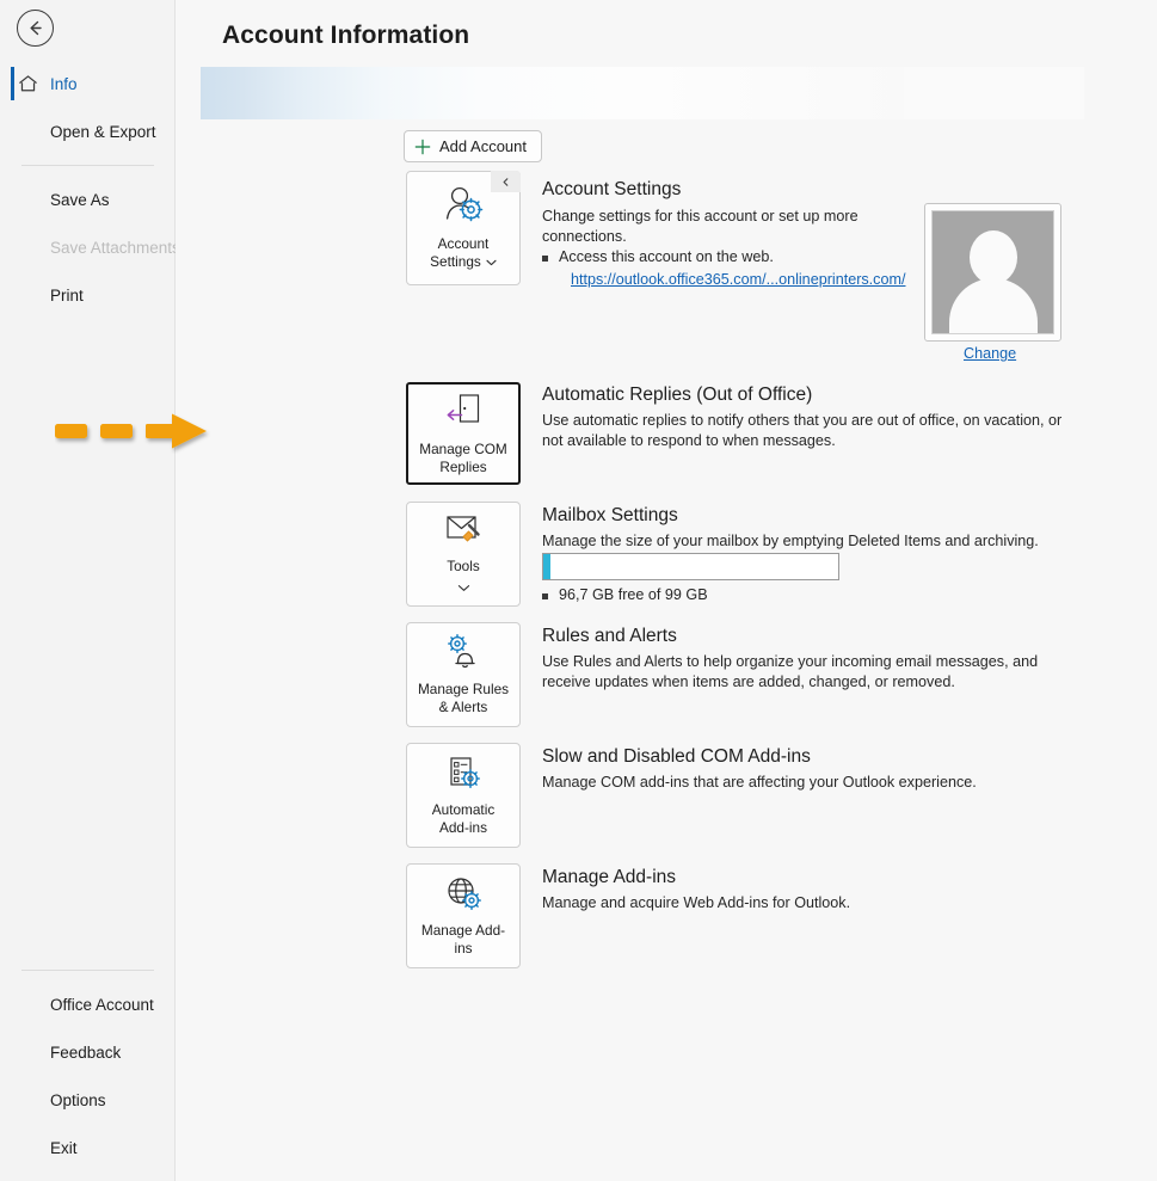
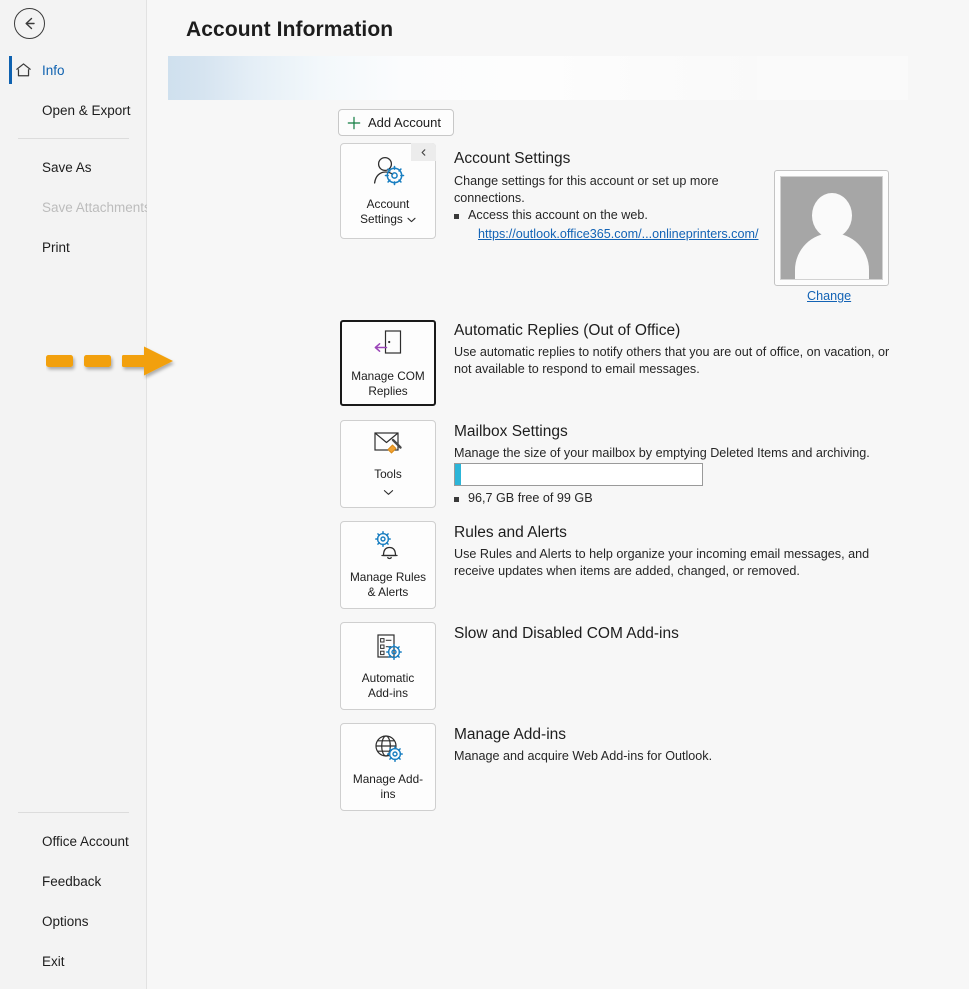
  Info
  Open & Export
  Save As
  Save Attachment
  Print
  Office Account
  Feedback
  Options
  Exit
  Account Information
  Add Account
  Account
  Settings
  Account Settings
  Change settings for this account or set up more connections.
  Access this account on the web.
  https://outlook.office365.com/...onlineprinters.com/
  Change
  Manage COM
  Replies
  Automatic Replies (Out of Office)
- Use automatic replies to notify others that you are out of office, on vacation, or not available to respond to when messages.
+ Use automatic replies to notify others that you are out of office, on vacation, or not available to respond to email messages.
  Tools
  Mailbox Settings
  Manage the size of your mailbox by emptying Deleted Items and archiving.
  96,7 GB free of 99 GB
  Manage Rules
  & Alerts
  Rules and Alerts
  Use Rules and Alerts to help organize your incoming email messages, and receive updates when items are added, changed, or removed.
  Automatic
  Add-ins
  Slow and Disabled COM Add-ins
- Manage COM add-ins that are affecting your Outlook experience.
  Manage Add-
  ins
  Manage Add-ins
  Manage and acquire Web Add-ins for Outlook.
